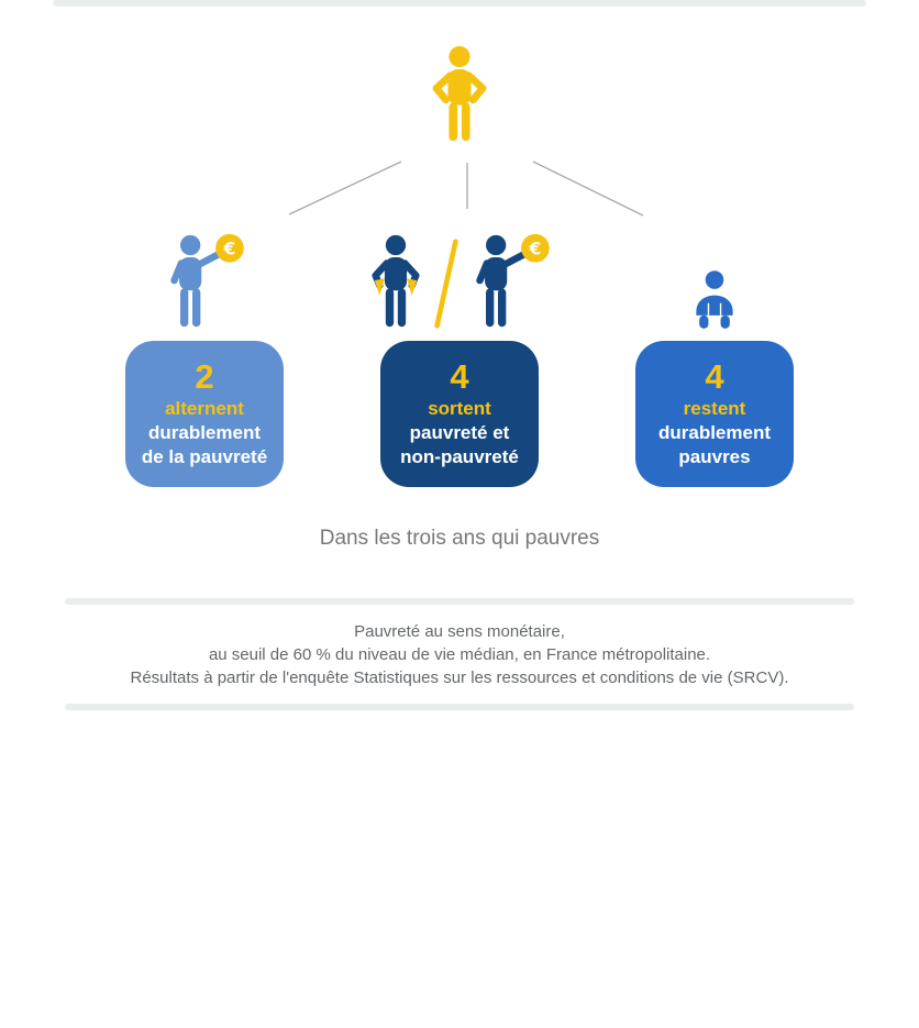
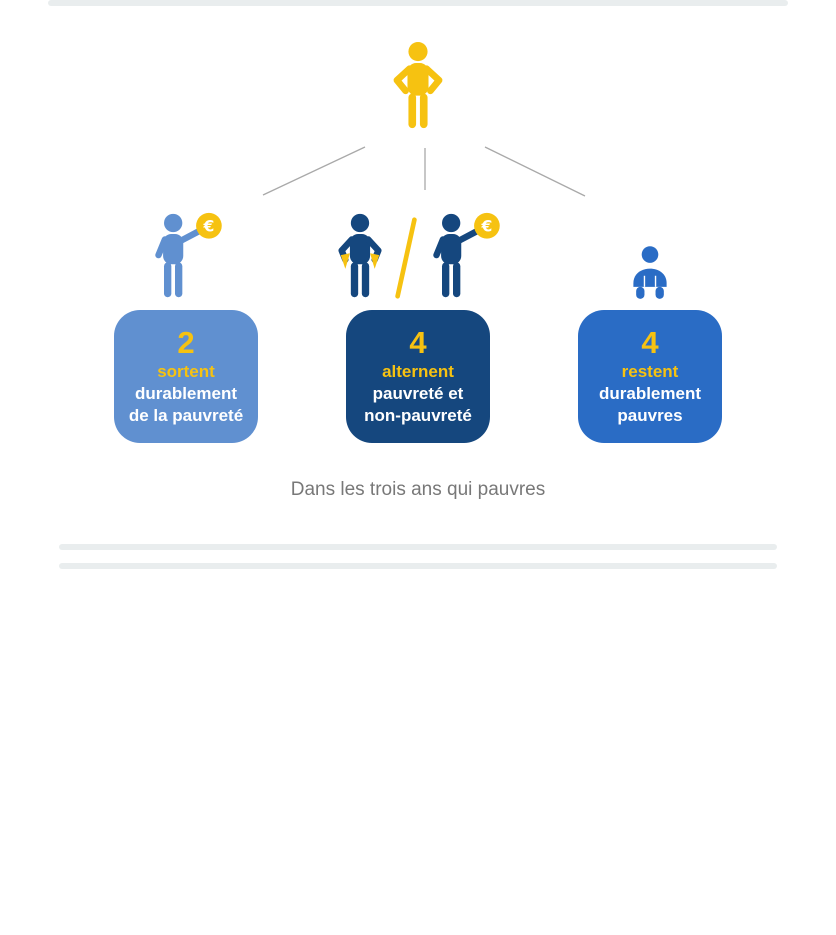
  €
  2
- alternent
+ sortent
  durablement
  de la pauvreté
  €
  4
- sortent
+ alternent
  pauvreté et
  non-pauvreté
  4
  restent
  durablement
  pauvres
  Dans les trois ans qui pauvres
- Pauvreté au sens monétaire,
- au seuil de 60 % du niveau de vie médian, en France métropolitaine.
- Résultats à partir de l'enquête Statistiques sur les ressources et conditions de vie (SRCV).
